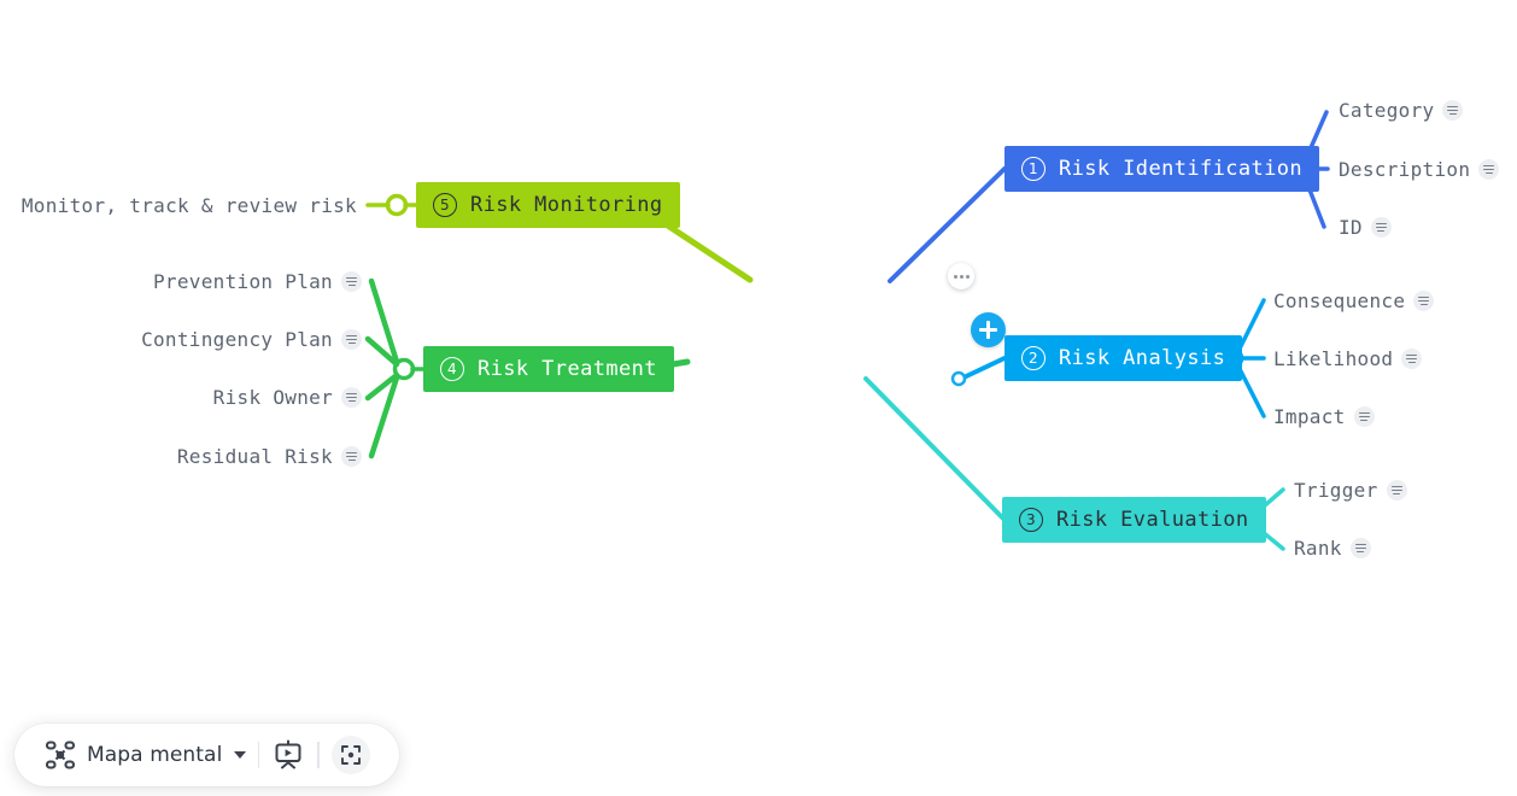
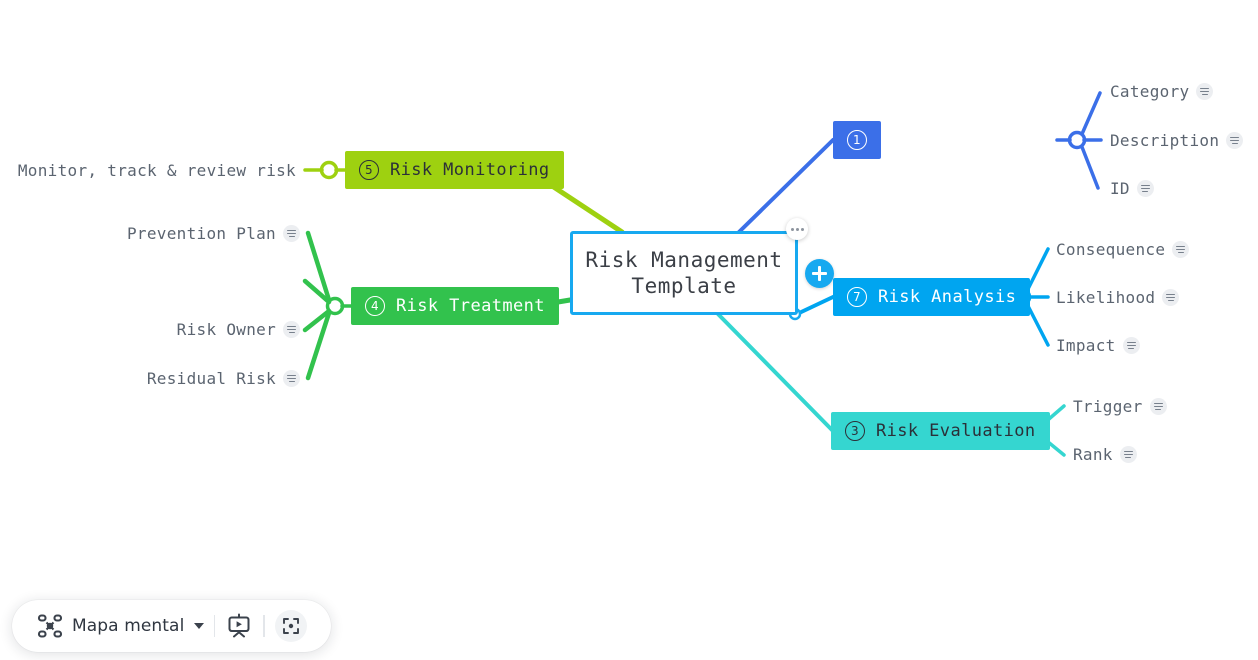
+ Risk Management
+ Template
  1
- Risk Identification
  Category
  Description
  ID
- 2
+ 7
  Risk Analysis
  Consequence
  Likelihood
  Impact
  3
  Risk Evaluation
  Trigger
  Rank
  4
  Risk Treatment
  Prevention Plan
- Contingency Plan
  Risk Owner
  Residual Risk
  5
  Risk Monitoring
  Monitor, track & review risk
  Mapa mental
